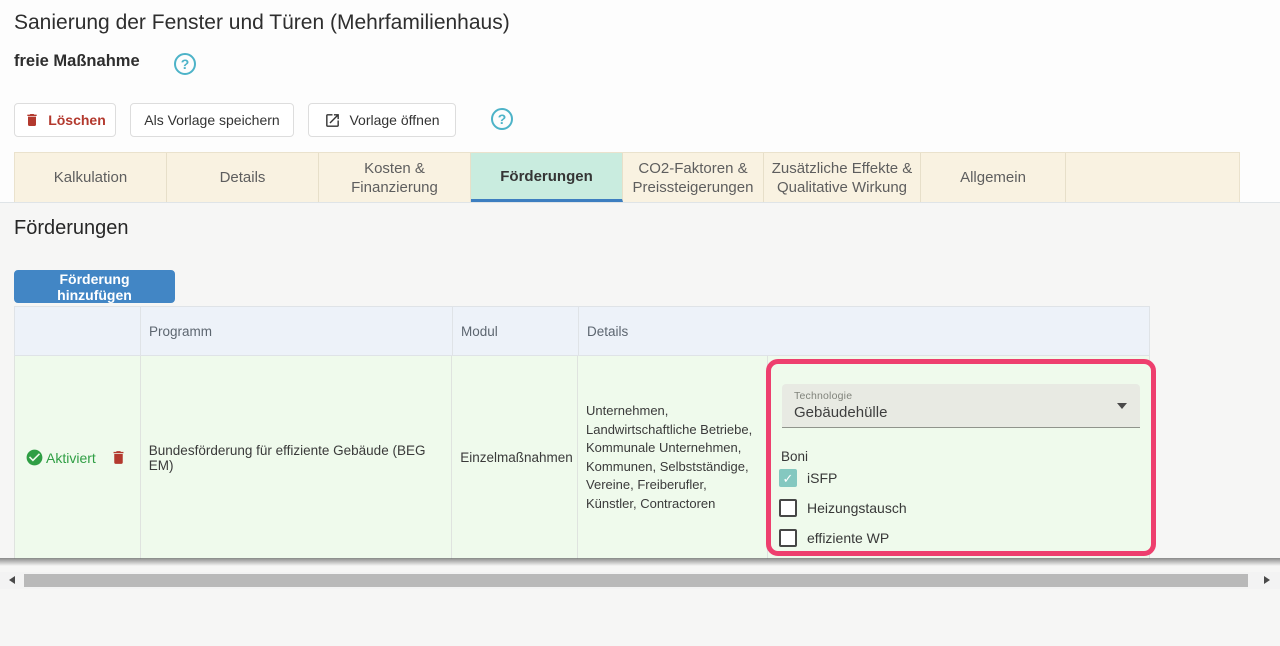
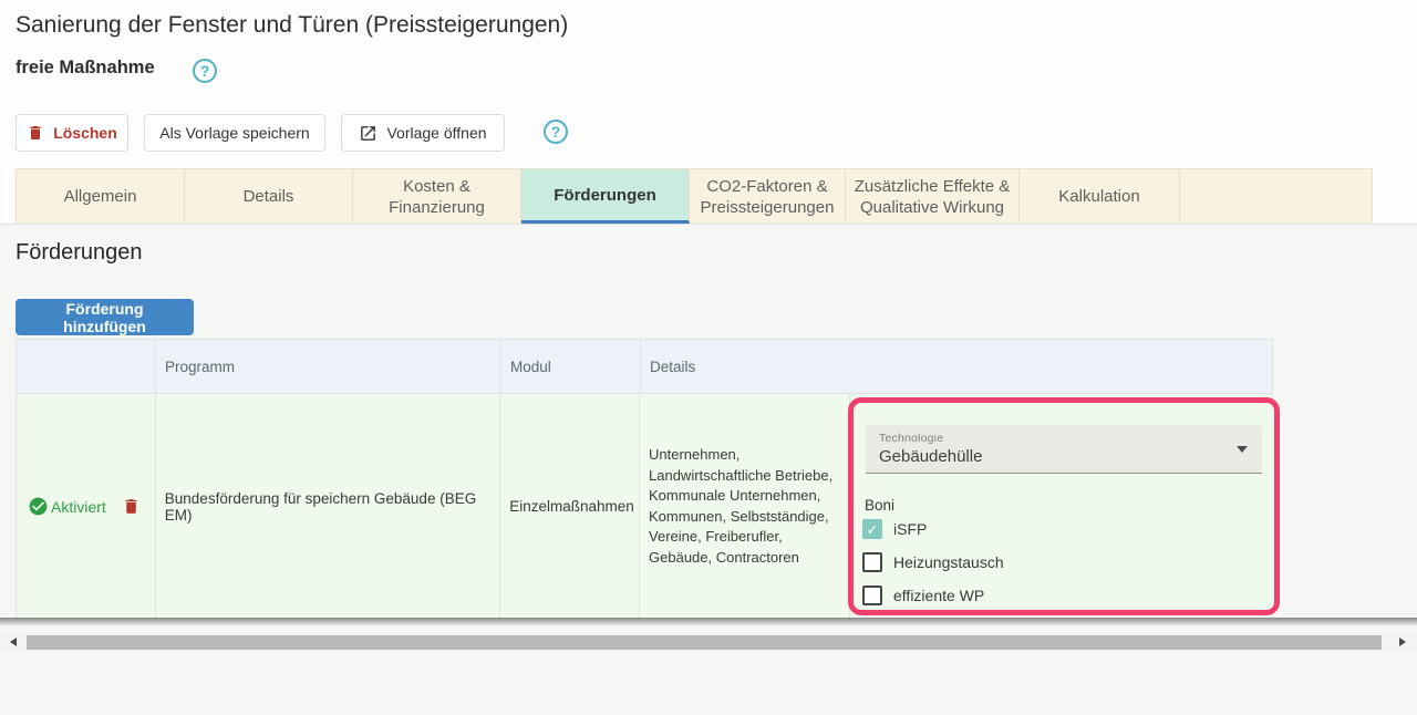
- Sanierung der Fenster und Türen (Mehrfamilienhaus)
+ Sanierung der Fenster und Türen (Preissteigerungen)
  freie Maßnahme
  ?
  Löschen
  Als Vorlage speichern
  Vorlage öffnen
  ?
- Kalkulation
+ Allgemein
  Details
  Kosten & Finanzierung
  Förderungen
  CO2-Faktoren & Preissteigerungen
  Zusätzliche Effekte & Qualitative Wirkung
- Allgemein
+ Kalkulation
  Förderungen
  Förderung hinzufügen
  Programm
  Modul
  Details
  Aktiviert
- Bundesförderung für effiziente Gebäude (BEG EM)
+ Bundesförderung für speichern Gebäude (BEG EM)
  Einzelmaßnahmen
- Unternehmen, Landwirtschaftliche Betriebe, Kommunale Unternehmen, Kommunen, Selbstständige, Vereine, Freiberufler, Künstler, Contractoren
+ Unternehmen, Landwirtschaftliche Betriebe, Kommunale Unternehmen, Kommunen, Selbstständige, Vereine, Freiberufler, Gebäude, Contractoren
  Technologie
  Gebäudehülle
  Boni
  ✓
  iSFP
  Heizungstausch
  effiziente WP
